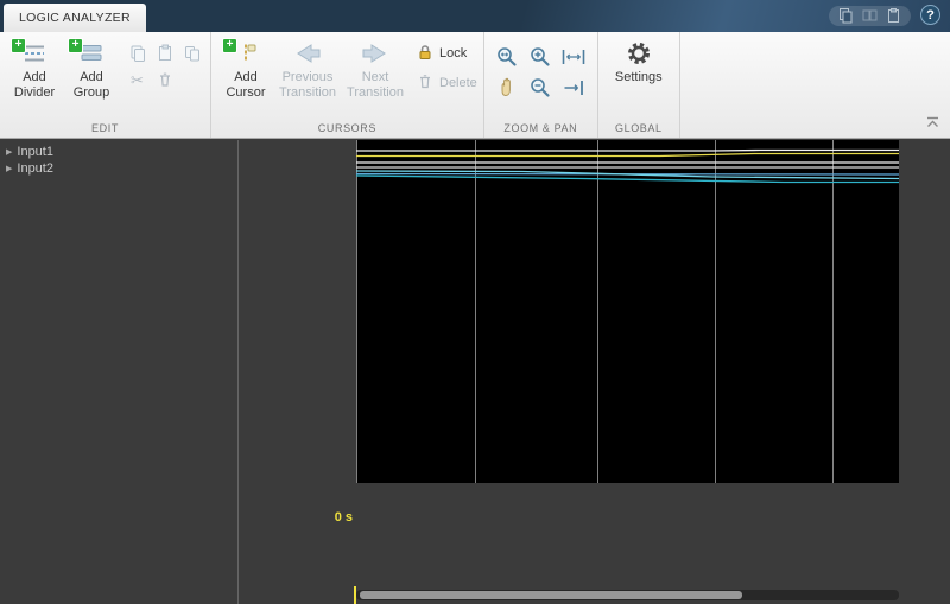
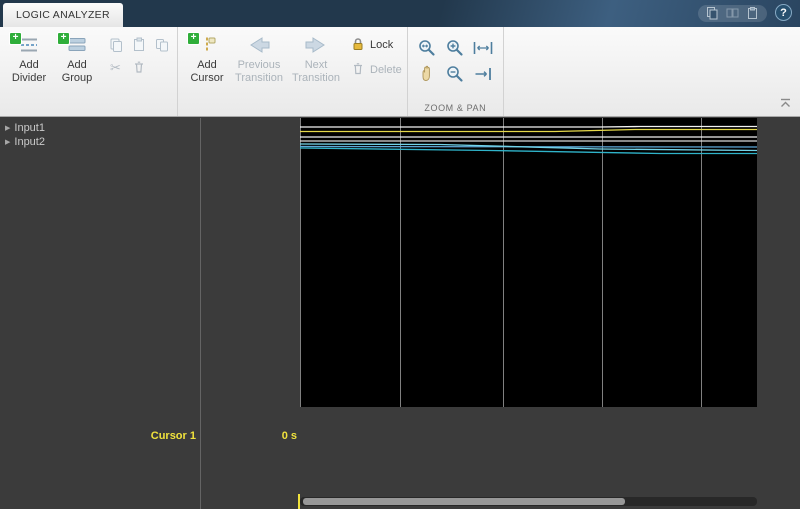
  LOGIC ANALYZER
  ?
  +
  Add Divider
  +
  Add Group
  ✂
- EDIT
  +
  Add Cursor
  Previous Transition
  Next Transition
  Lock
  Delete
- CURSORS
  ZOOM & PAN
- Settings
- GLOBAL
  Input1
  Input2
+ Cursor 1
  0 s
